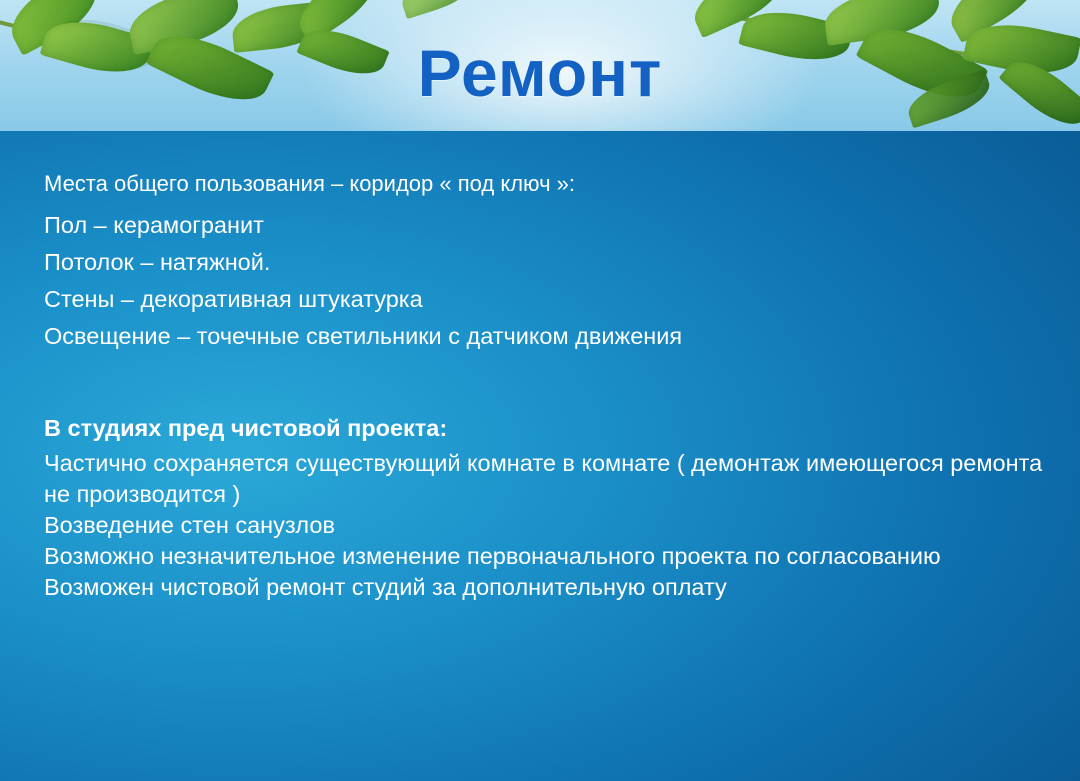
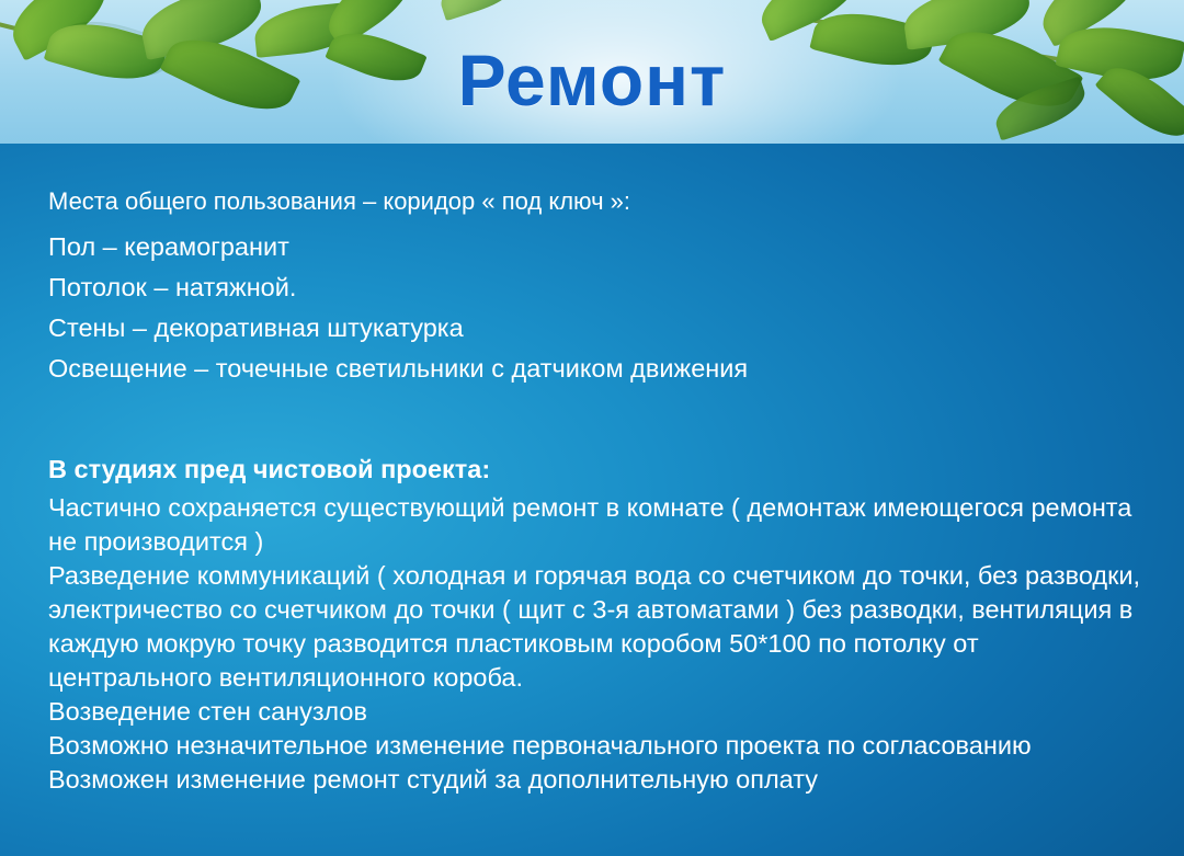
  Ремонт
  Места общего пользования – коридор « под ключ »:
  Пол – керамогранит
  Потолок – натяжной.
  Стены – декоративная штукатурка
  Освещение – точечные светильники с датчиком движения
  В студиях пред чистовой проекта:
- Частично сохраняется существующий комнате в комнате ( демонтаж имеющегося ремонта не производится )
+ Частично сохраняется существующий ремонт в комнате ( демонтаж имеющегося ремонта не производится )
+ Разведение коммуникаций ( холодная и горячая вода со счетчиком до точки, без разводки, электричество со счетчиком до точки ( щит с 3-я автоматами ) без разводки, вентиляция в каждую мокрую точку разводится пластиковым коробом 50*100 по потолку от центрального вентиляционного короба.
  Возведение стен санузлов
  Возможно незначительное изменение первоначального проекта по согласованию
- Возможен чистовой ремонт студий за дополнительную оплату
+ Возможен изменение ремонт студий за дополнительную оплату
